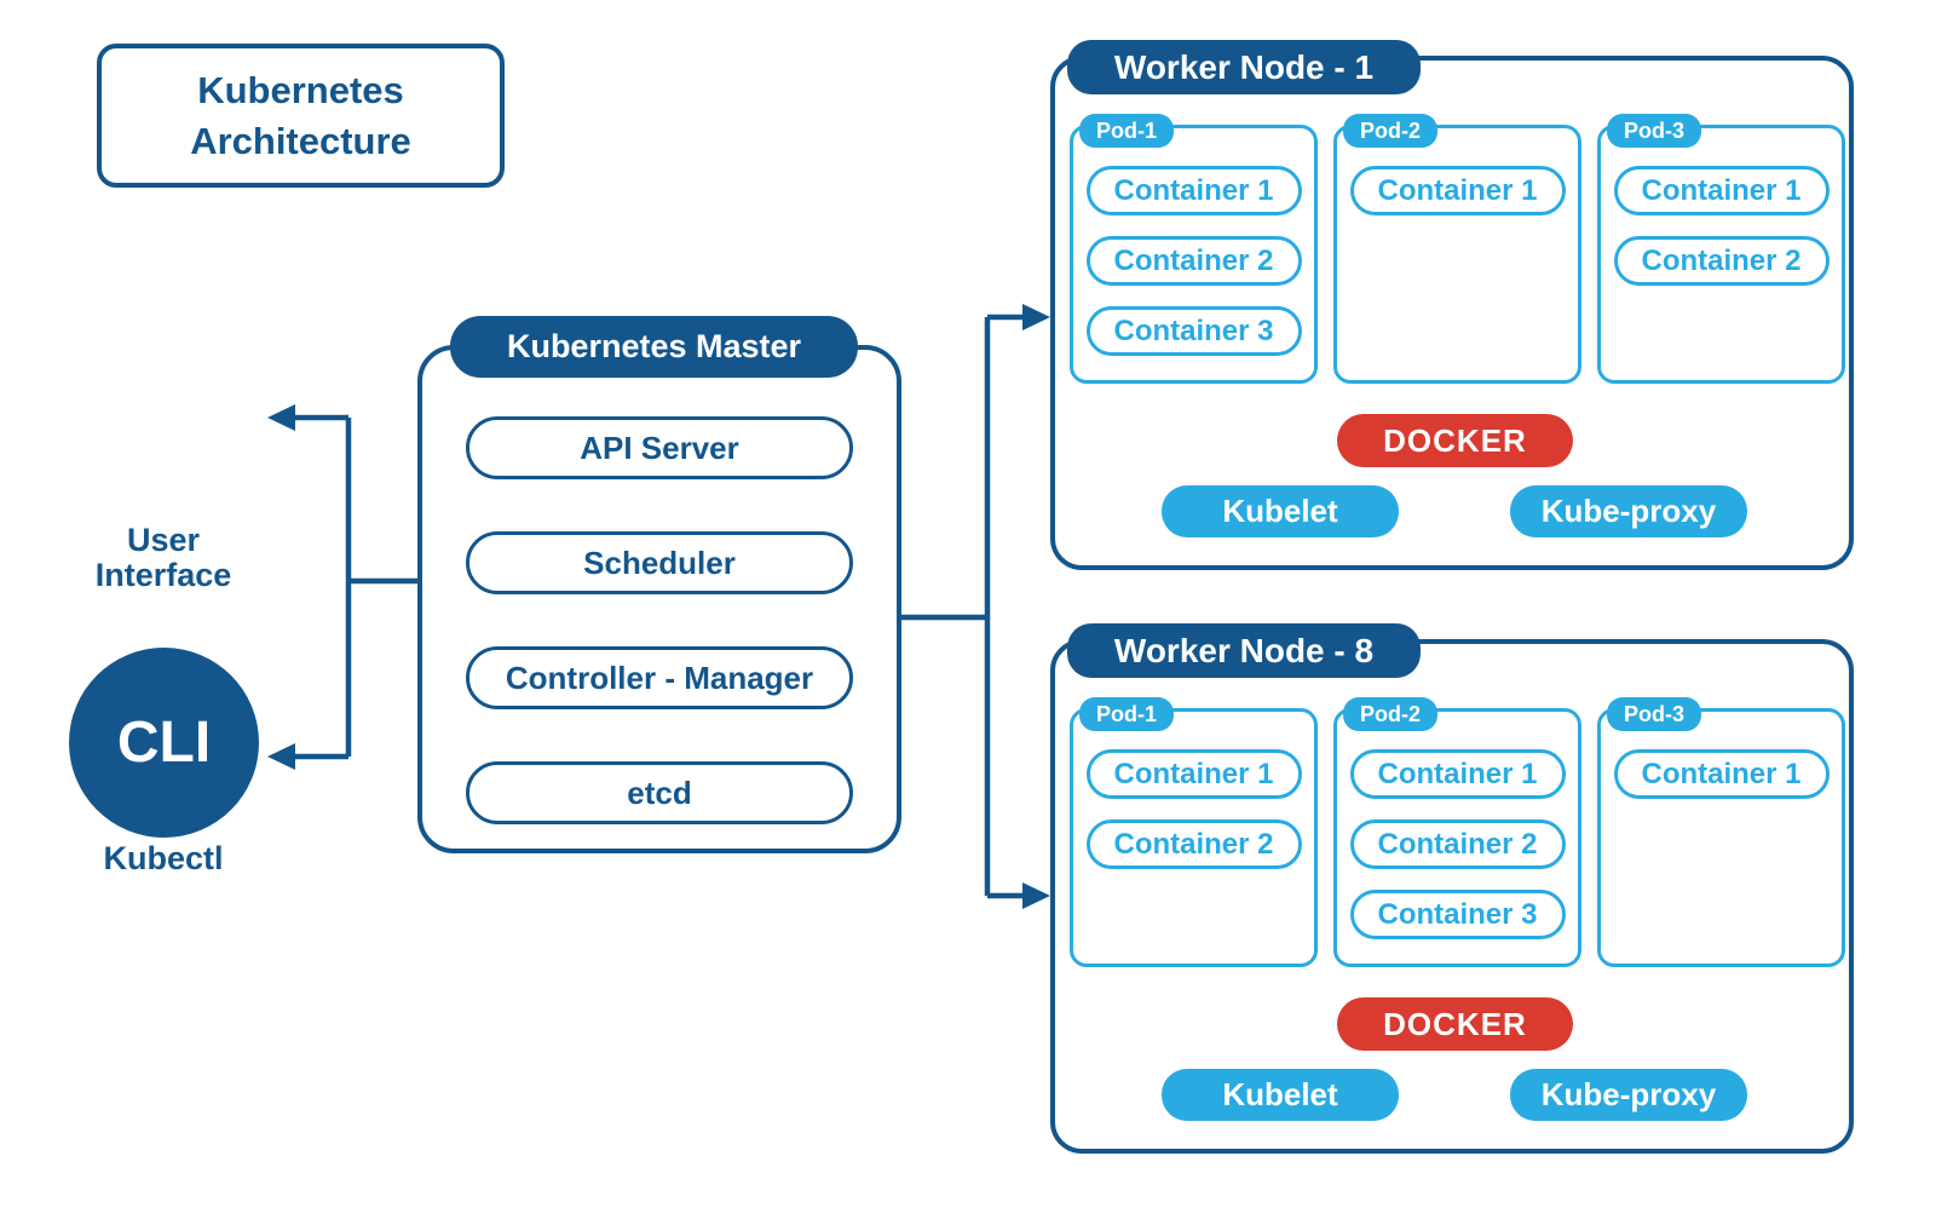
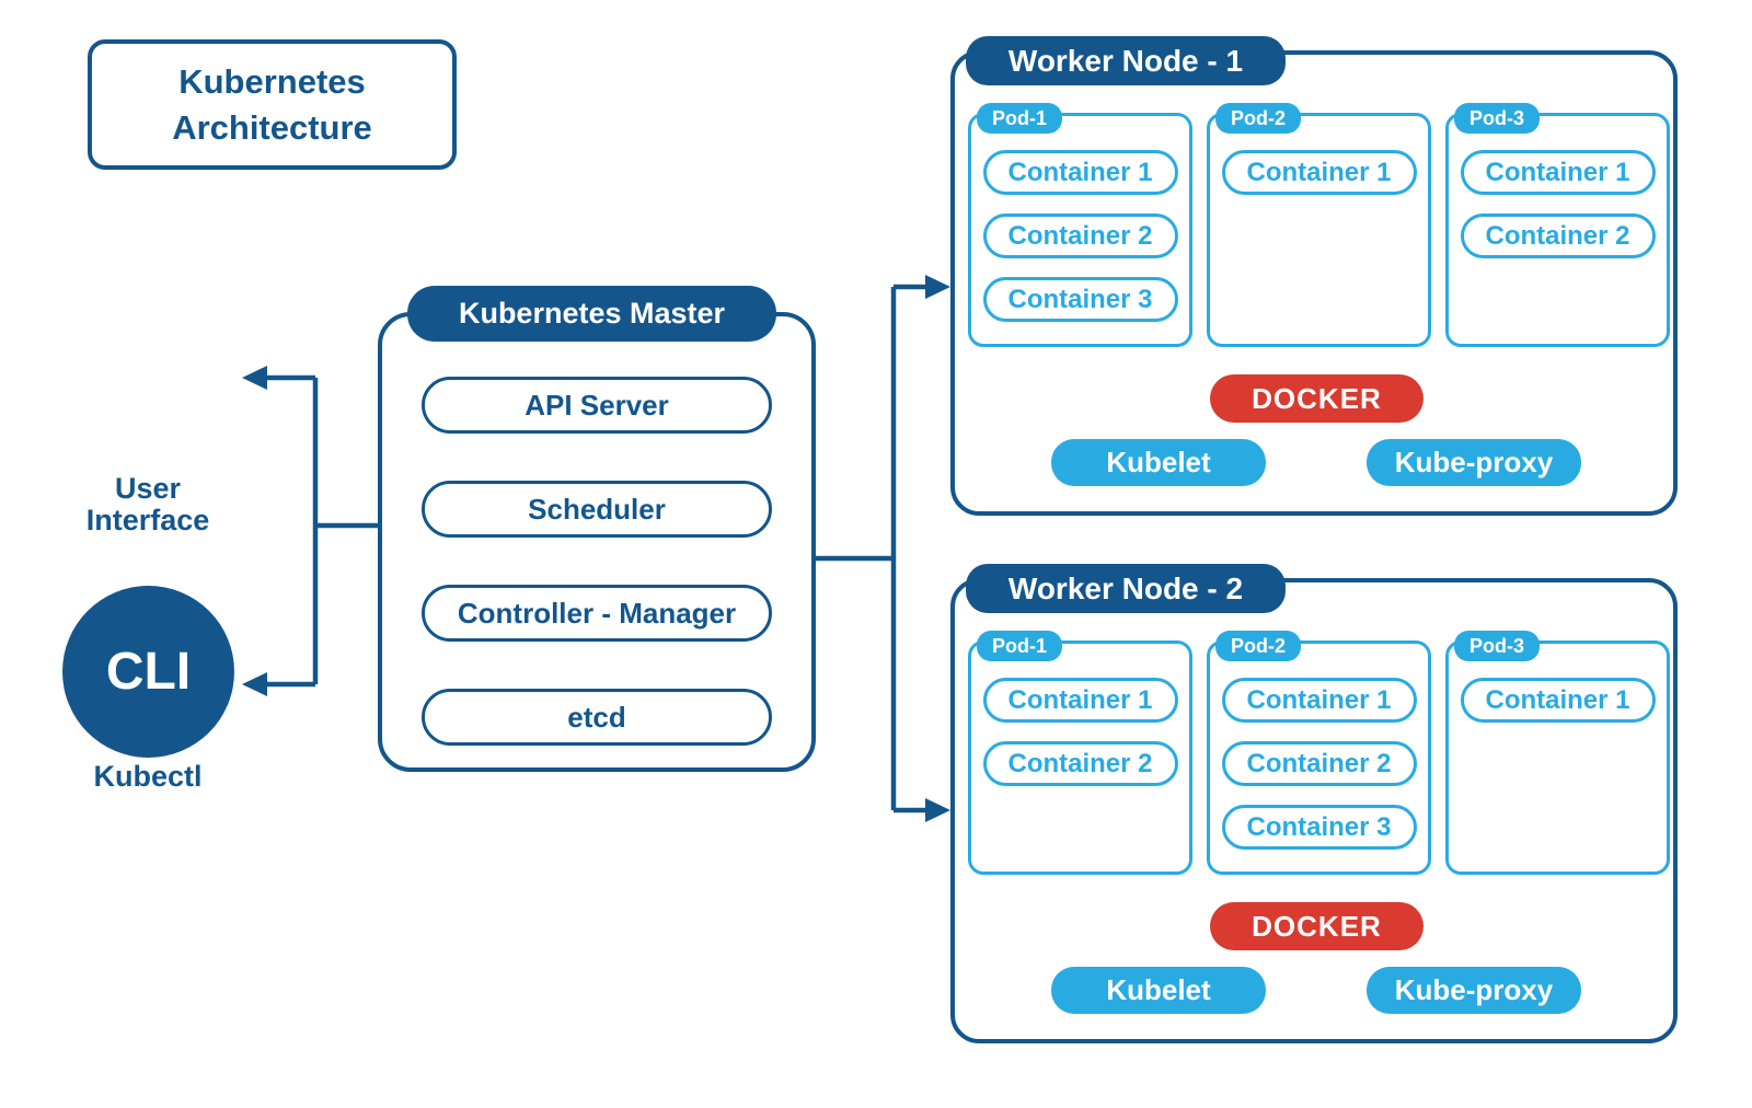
  Kubernetes
  Architecture
  User
  Interface
  CLI
  Kubectl
  Kubernetes Master
  API Server
  Scheduler
  Controller - Manager
  etcd
  Worker Node - 1
  Pod-1
  Container 1
  Container 2
  Container 3
  Pod-2
  Container 1
  Pod-3
  Container 1
  Container 2
  DOCKER
  Kubelet
  Kube-proxy
- Worker Node - 8
+ Worker Node - 2
  Pod-1
  Container 1
  Container 2
  Pod-2
  Container 1
  Container 2
  Container 3
  Pod-3
  Container 1
  DOCKER
  Kubelet
  Kube-proxy
